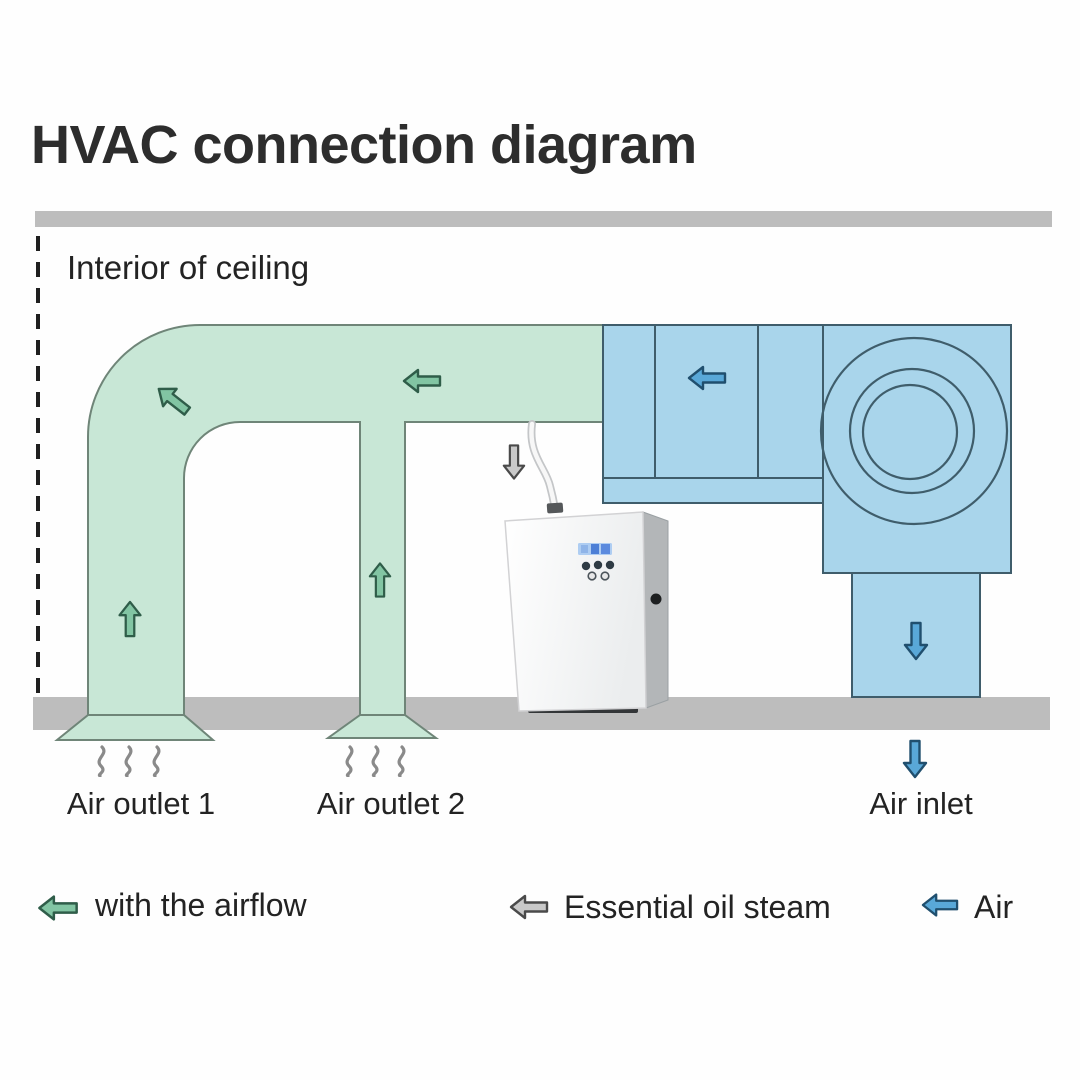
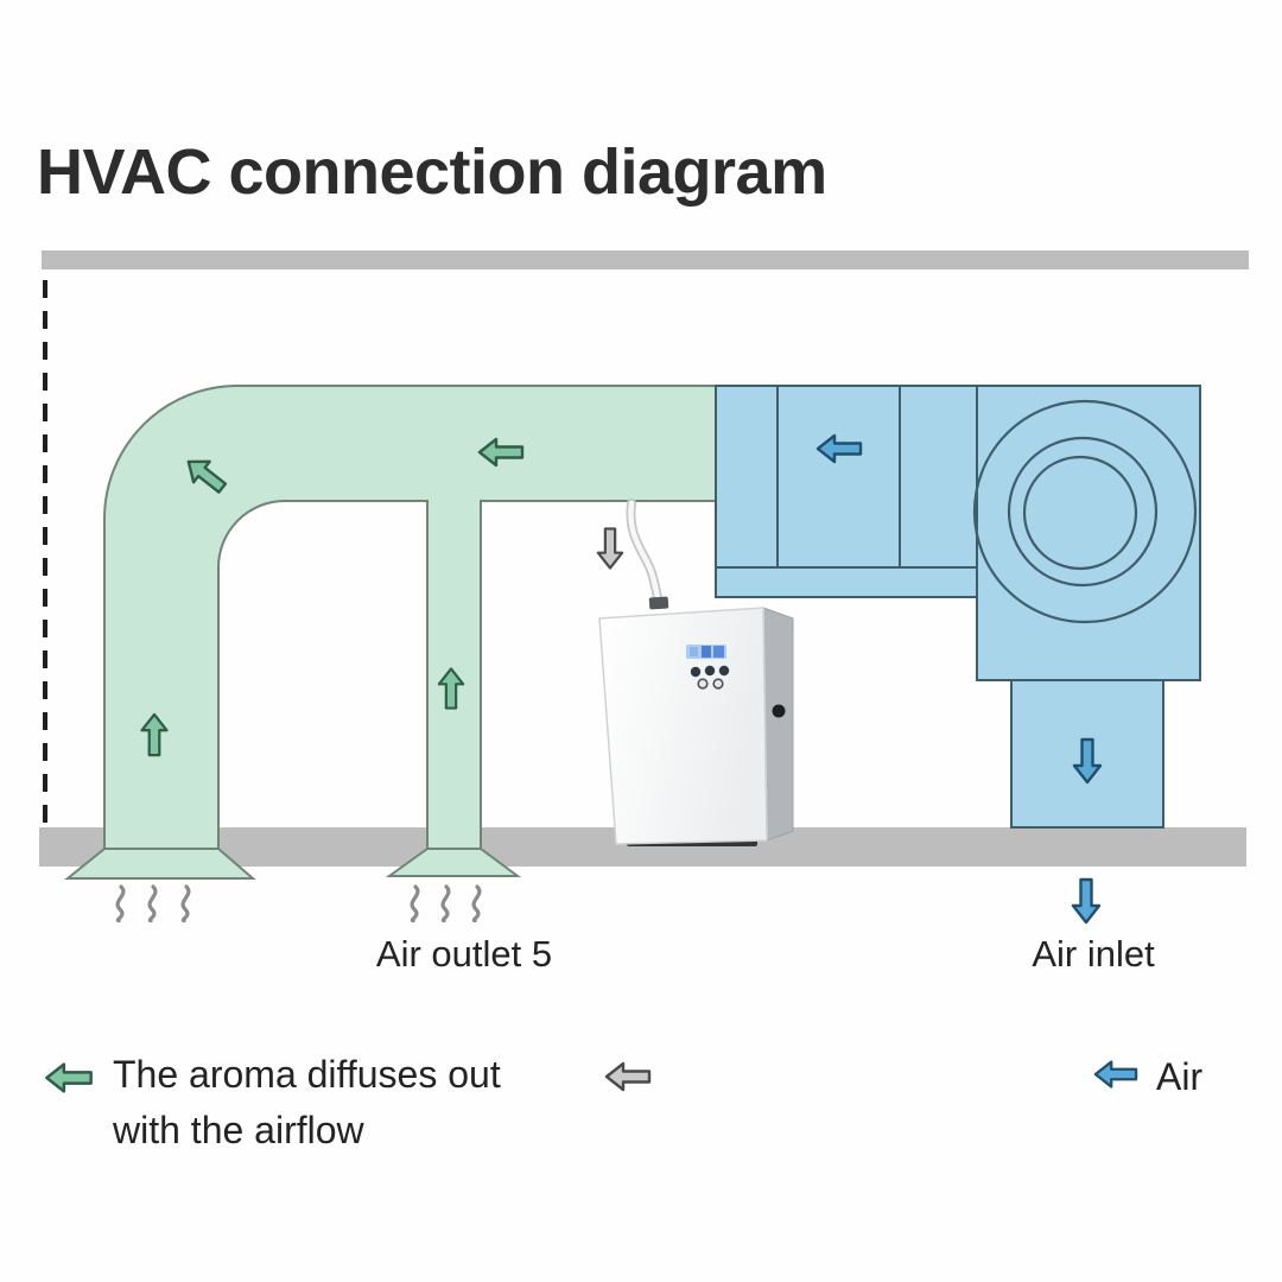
  HVAC connection diagram
- Interior of ceiling
- Air outlet 1
- Air outlet 2
+ Air outlet 5
  Air inlet
+ The aroma diffuses out
  with the airflow
- Essential oil steam
  Air
